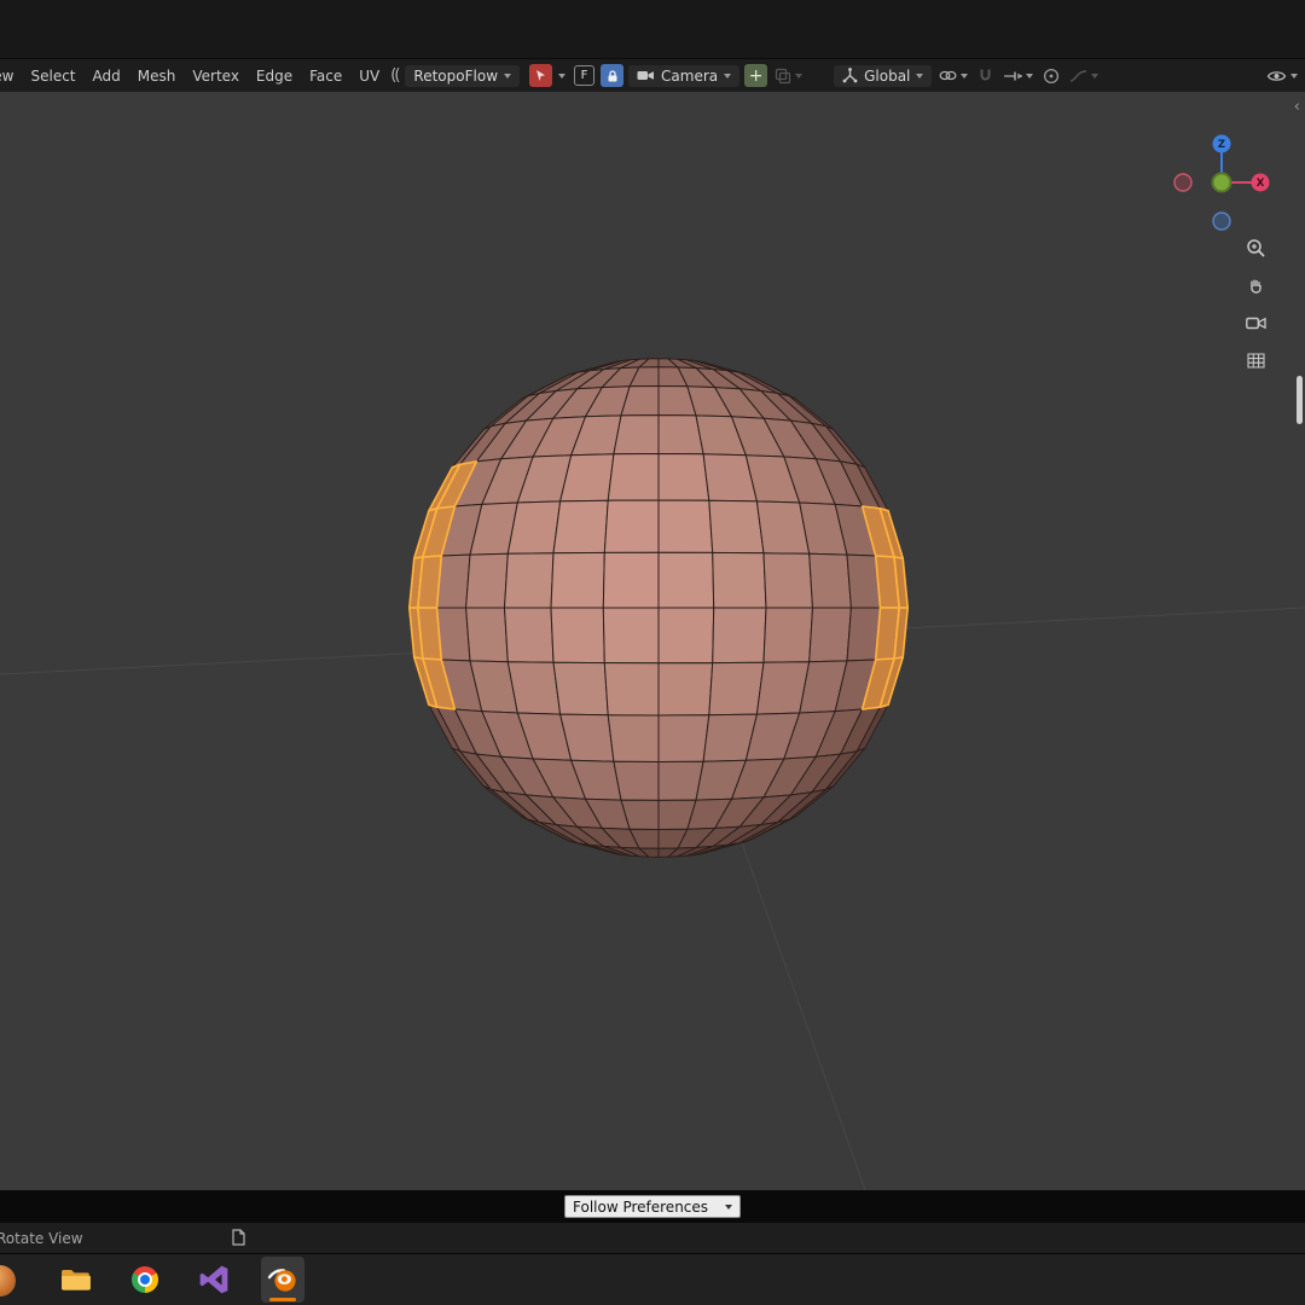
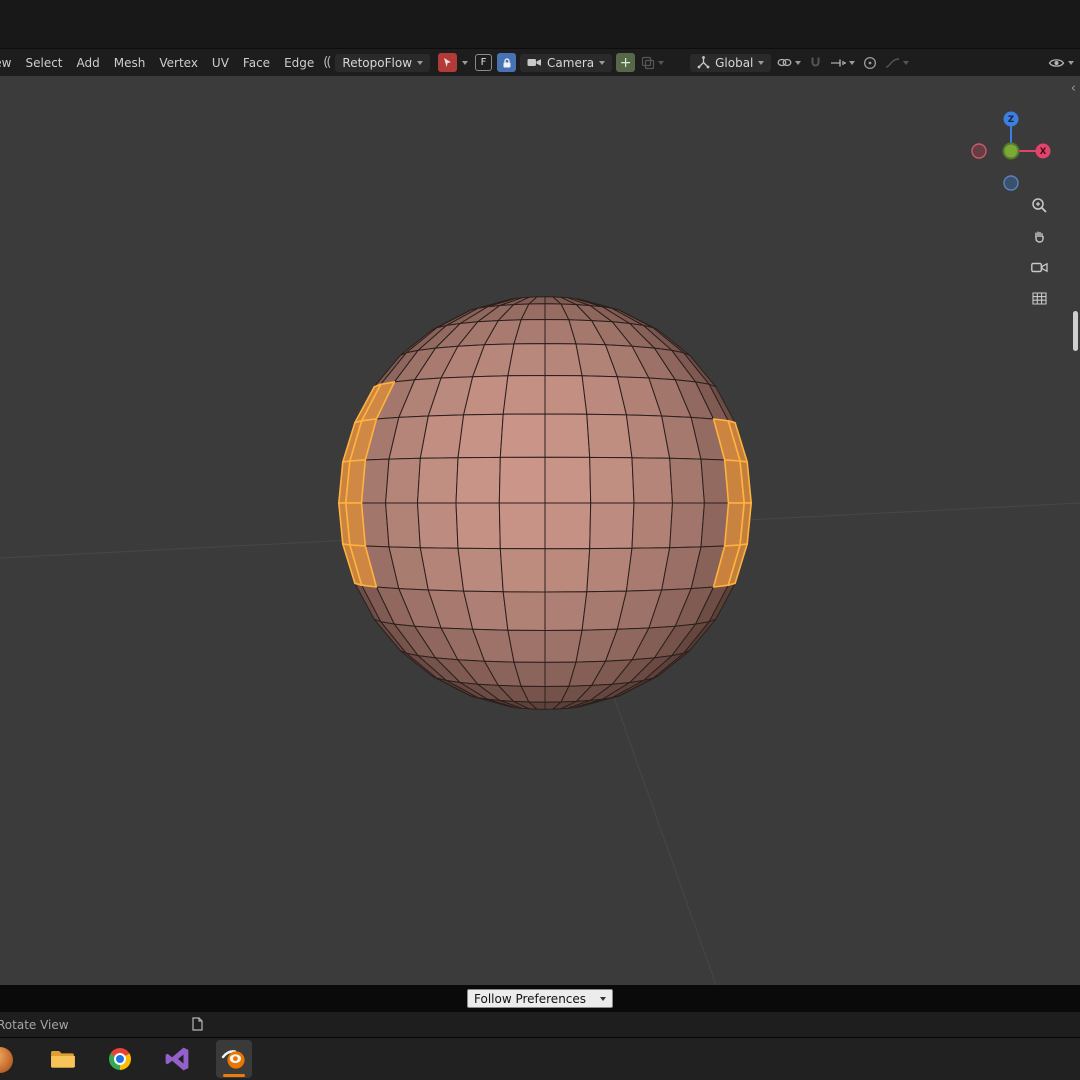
  Select
  Add
  Mesh
  Vertex
- Edge
+ UV
  Face
- UV
+ Edge
  ((
  RetopoFlow
  F
  Camera
  +
  Global
  ‹
  Z
  X
  Follow Preferences
  Rotate View
